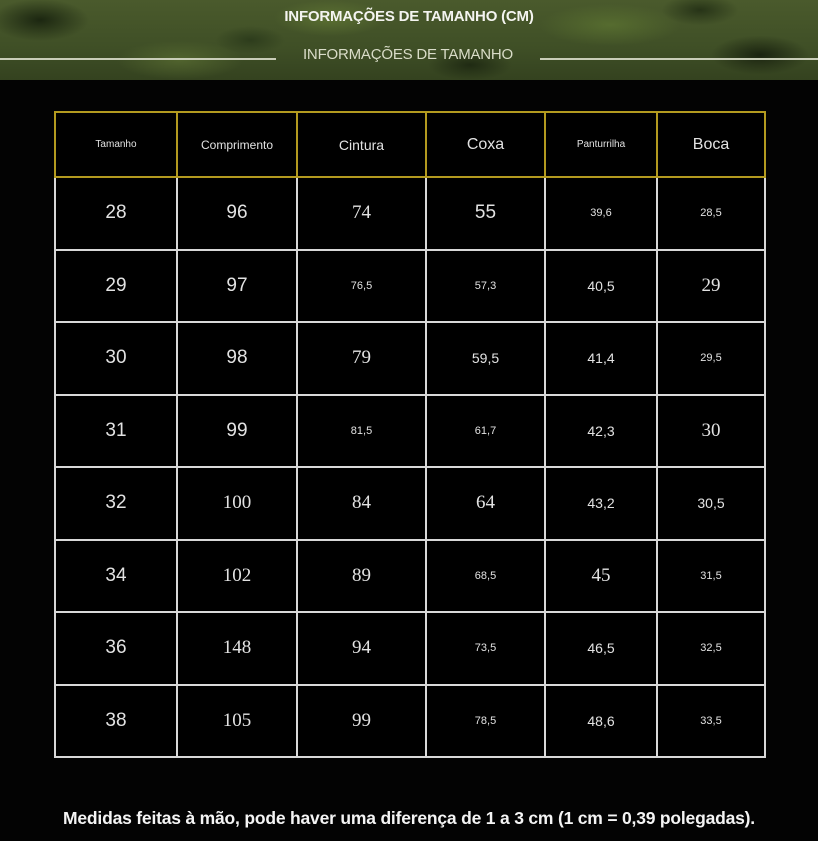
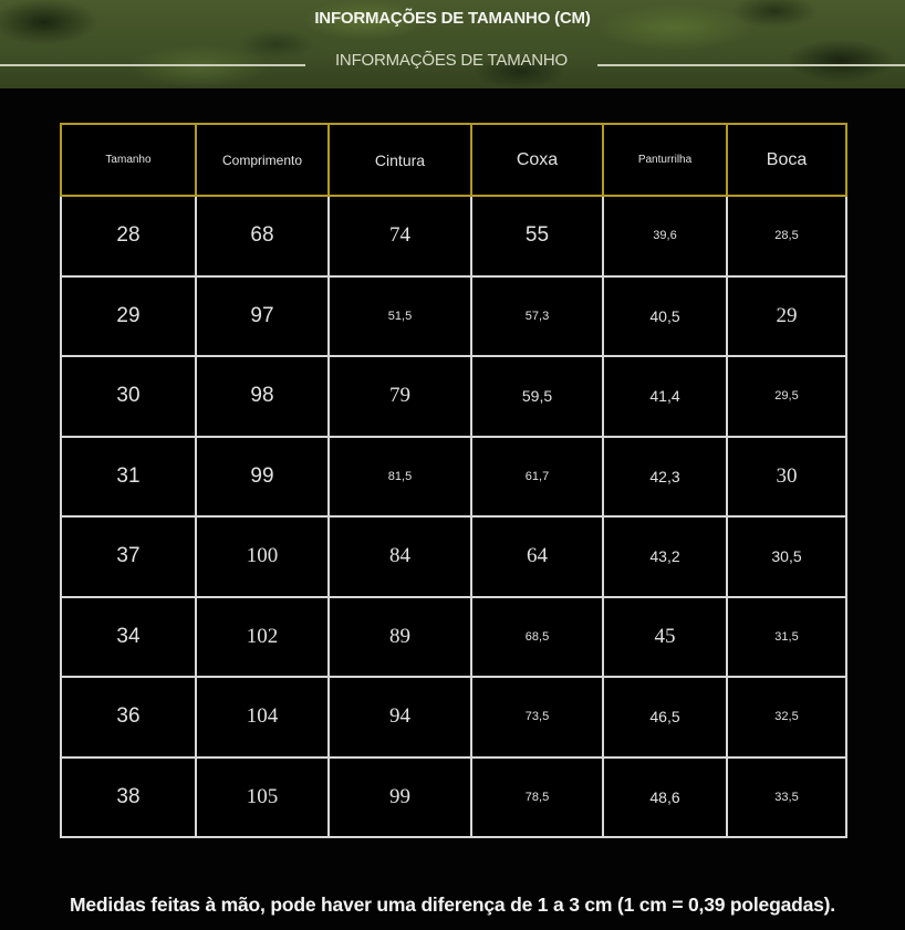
  INFORMAÇÕES DE TAMANHO (CM)
  INFORMAÇÕES DE TAMANHO
  Tamanho	Comprimento	Cintura	Coxa	Panturrilha	Boca
- 28	96	74	55	39,6	28,5
+ 28	68	74	55	39,6	28,5
- 29	97	76,5	57,3	40,5	29
+ 29	97	51,5	57,3	40,5	29
  30	98	79	59,5	41,4	29,5
  31	99	81,5	61,7	42,3	30
- 32	100	84	64	43,2	30,5
+ 37	100	84	64	43,2	30,5
  34	102	89	68,5	45	31,5
- 36	148	94	73,5	46,5	32,5
+ 36	104	94	73,5	46,5	32,5
  38	105	99	78,5	48,6	33,5
  Medidas feitas à mão, pode haver uma diferença de 1 a 3 cm (1 cm = 0,39 polegadas).
